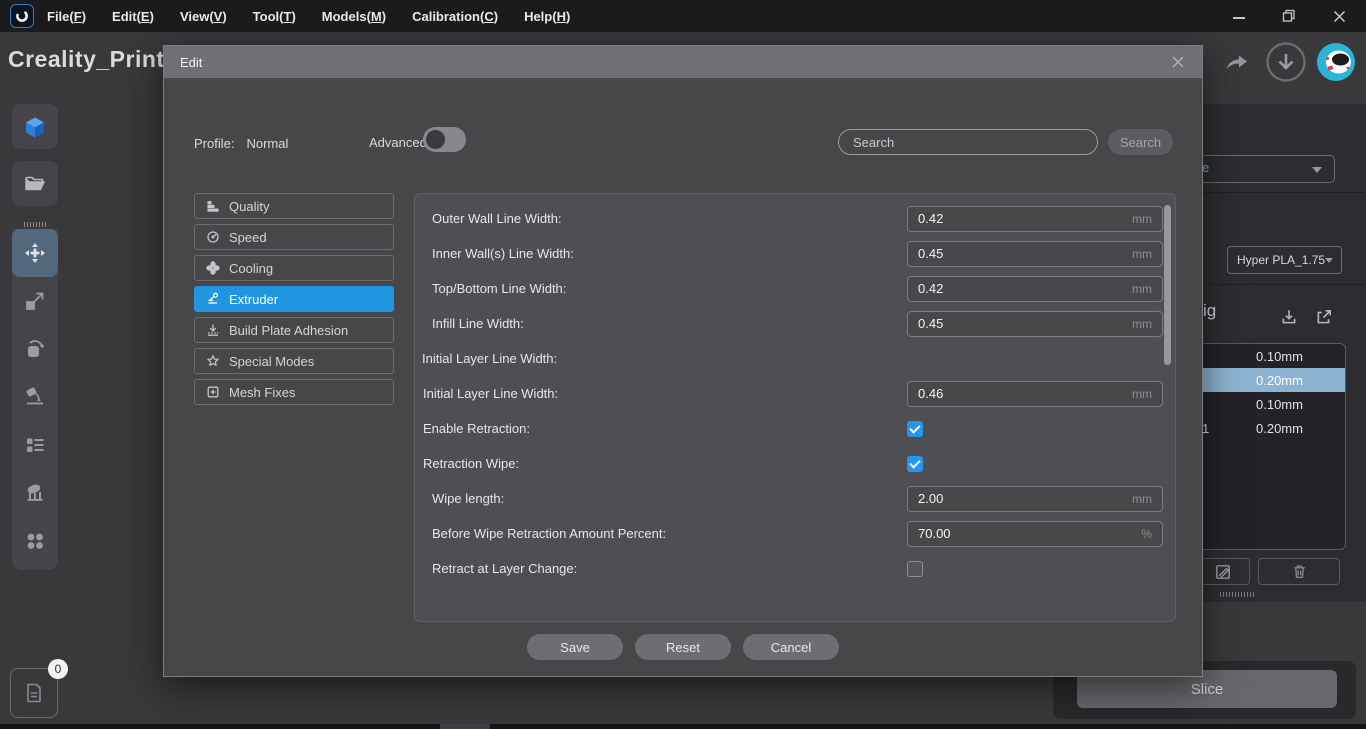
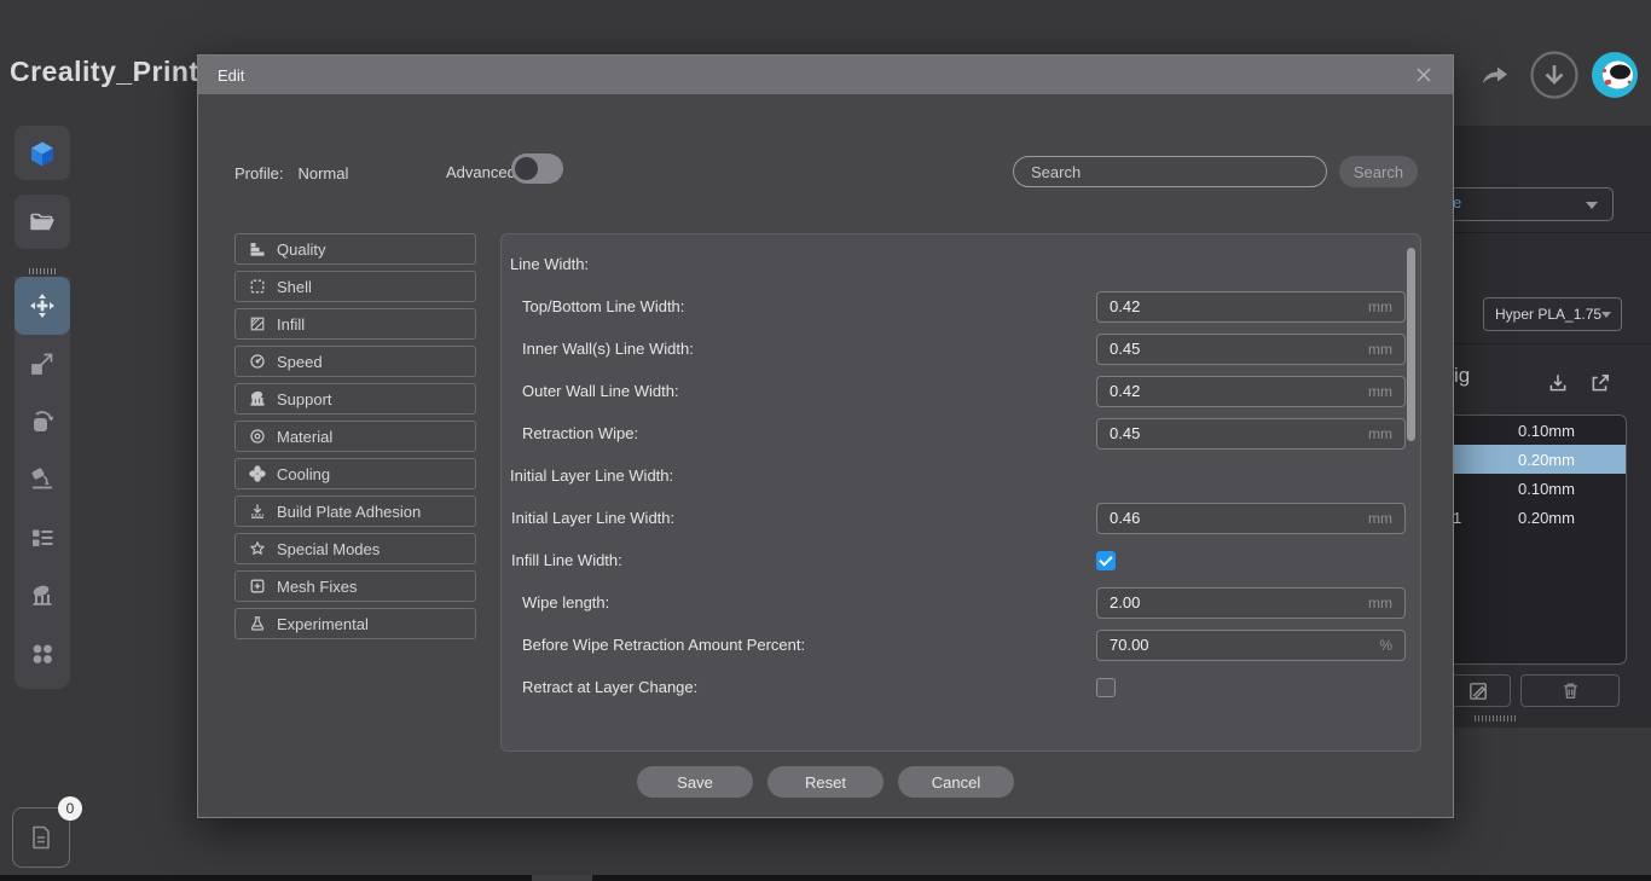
- File(F)
- Edit(E)
- View(V)
- Tool(T)
- Models(M)
- Calibration(C)
- Help(H)
  Creality_Print
  0
  e
  Hyper PLA_1.75
  ig
  0.10mm
  0.20mm
  0.10mm
  1
  0.20mm
- Slice
  Edit
  Profile:
  Normal
  Advance
  Search
  Search
  Quality
+ Shell
+ Infill
  Speed
+ Support
+ Material
  Cooling
- Extruder
  Build Plate Adhesion
  Special Modes
  Mesh Fixes
+ Experimental
+ Line Width:
- Outer Wall Line Width:
+ Top/Bottom Line Width:
  0.42
  mm
  Inner Wall(s) Line Width:
  0.45
  mm
- Top/Bottom Line Width:
+ Outer Wall Line Width:
  0.42
  mm
- Infill Line Width:
+ Retraction Wipe:
  0.45
  mm
  Initial Layer Line Width:
  Initial Layer Line Width:
  0.46
  mm
- Enable Retraction:
- Retraction Wipe:
+ Infill Line Width:
  Wipe length:
  2.00
  mm
  Before Wipe Retraction Amount Percent:
  70.00
  %
  Retract at Layer Change:
  Save
  Reset
  Cancel
